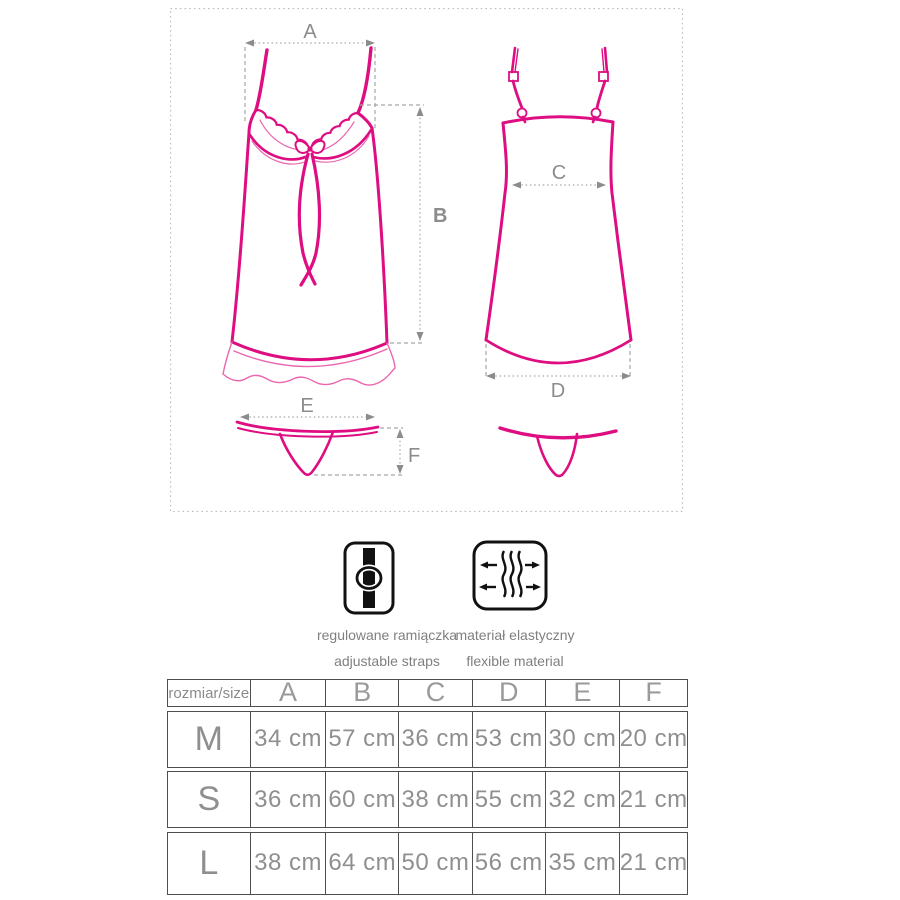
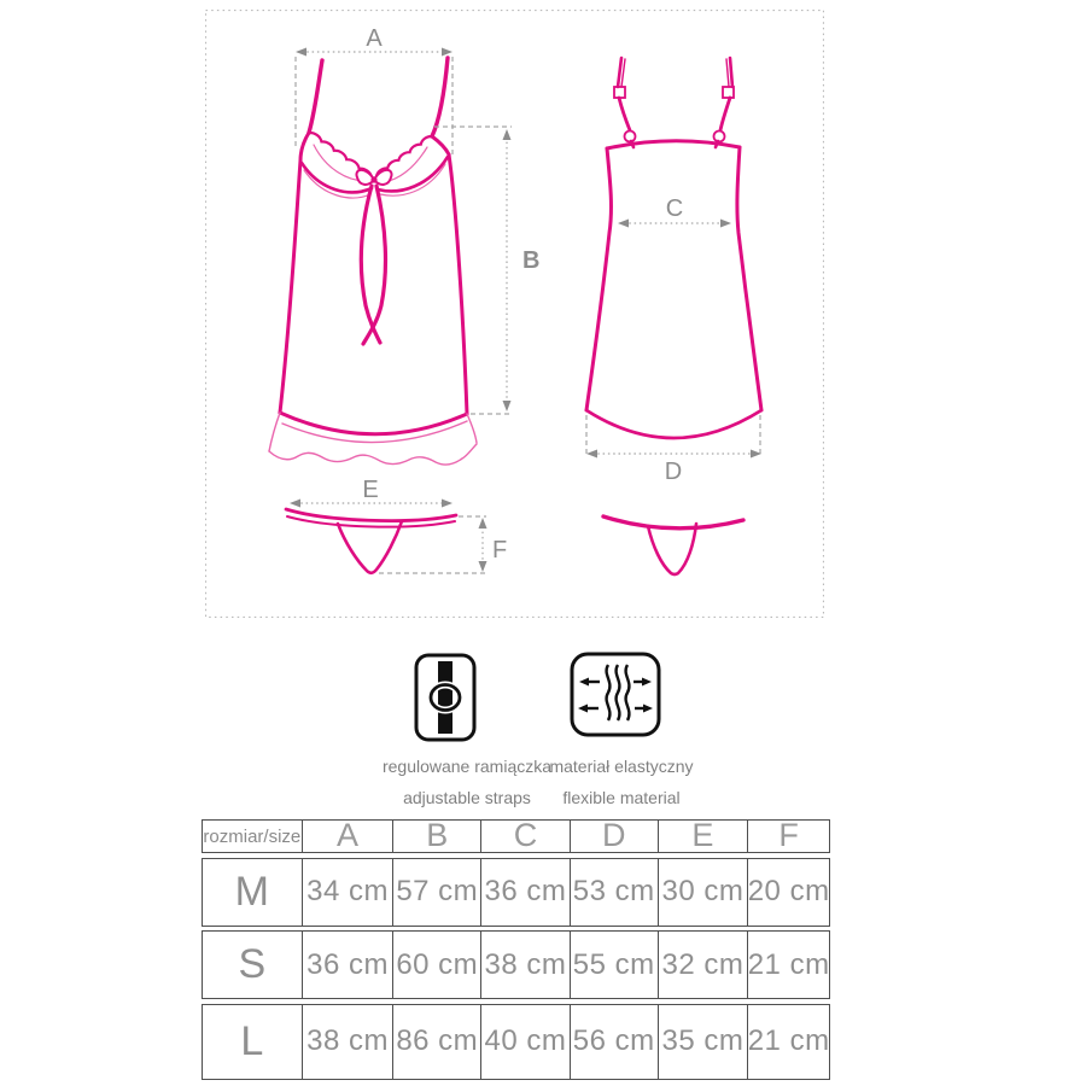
  A
  B
  C
  D
  E
  F
  regulowane ramiączka
  adjustable straps
  materiał elastyczny
  flexible material
  rozmiar/size
  A
  B
  C
  D
  E
  F
  M
  34 cm
  57 cm
  36 cm
  53 cm
  30 cm
  20 cm
  S
  36 cm
  60 cm
  38 cm
  55 cm
  32 cm
  21 cm
  L
  38 cm
- 64 cm
+ 86 cm
- 50 cm
+ 40 cm
  56 cm
  35 cm
  21 cm
